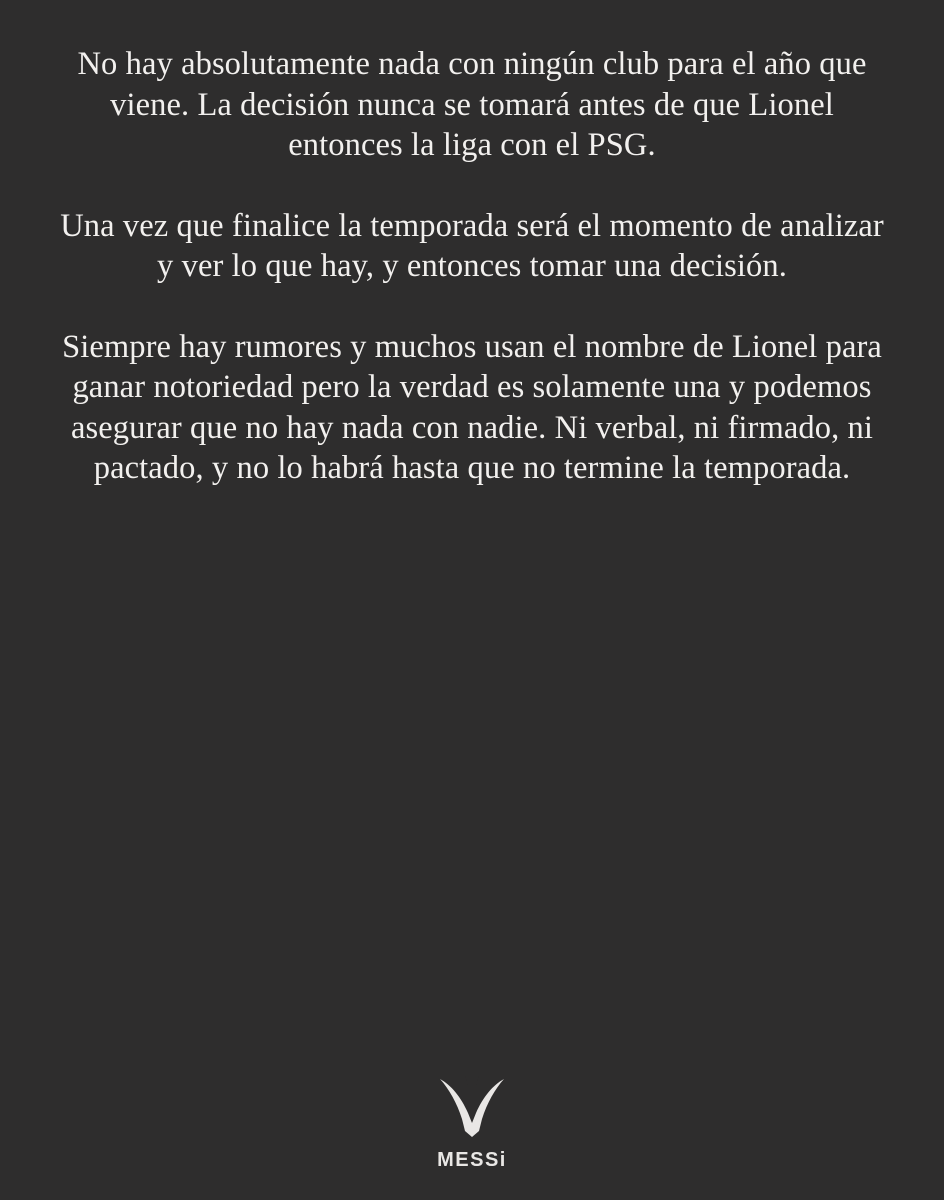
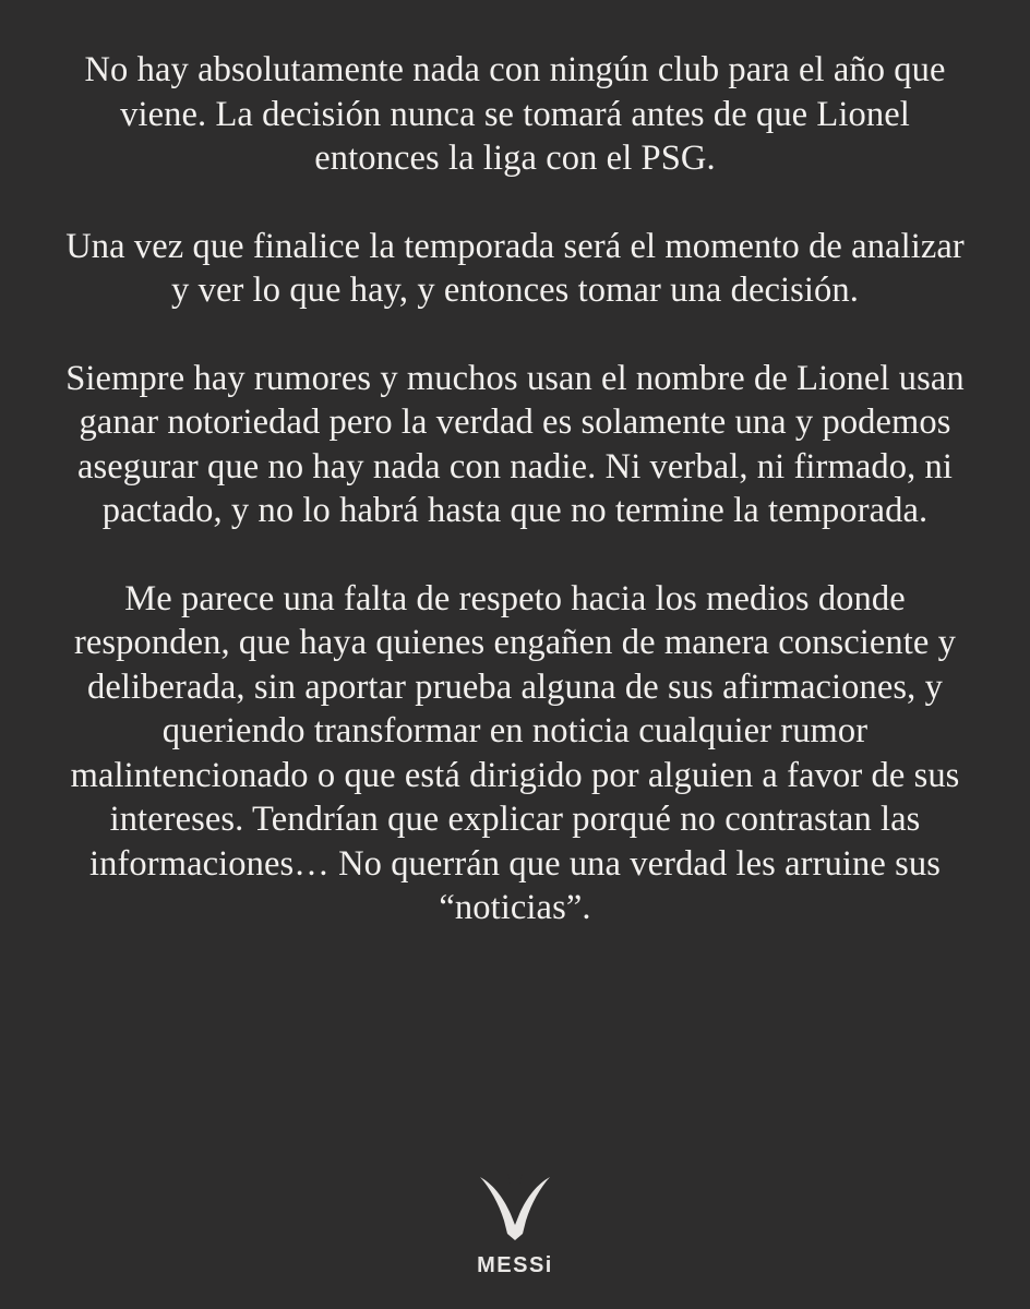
  No hay absolutamente nada con ningún club para el año que viene. La decisión nunca se tomará antes de que Lionel entonces la liga con el PSG.
  Una vez que finalice la temporada será el momento de analizar y ver lo que hay, y entonces tomar una decisión.
- Siempre hay rumores y muchos usan el nombre de Lionel para ganar notoriedad pero la verdad es solamente una y podemos asegurar que no hay nada con nadie. Ni verbal, ni firmado, ni pactado, y no lo habrá hasta que no termine la temporada.
+ Siempre hay rumores y muchos usan el nombre de Lionel usan ganar notoriedad pero la verdad es solamente una y podemos asegurar que no hay nada con nadie. Ni verbal, ni firmado, ni pactado, y no lo habrá hasta que no termine la temporada.
+ Me parece una falta de respeto hacia los medios donde responden, que haya quienes engañen de manera consciente y deliberada, sin aportar prueba alguna de sus afirmaciones, y queriendo transformar en noticia cualquier rumor malintencionado o que está dirigido por alguien a favor de sus intereses. Tendrían que explicar porqué no contrastan las informaciones… No querrán que una verdad les arruine sus “noticias”.
  MESSi
